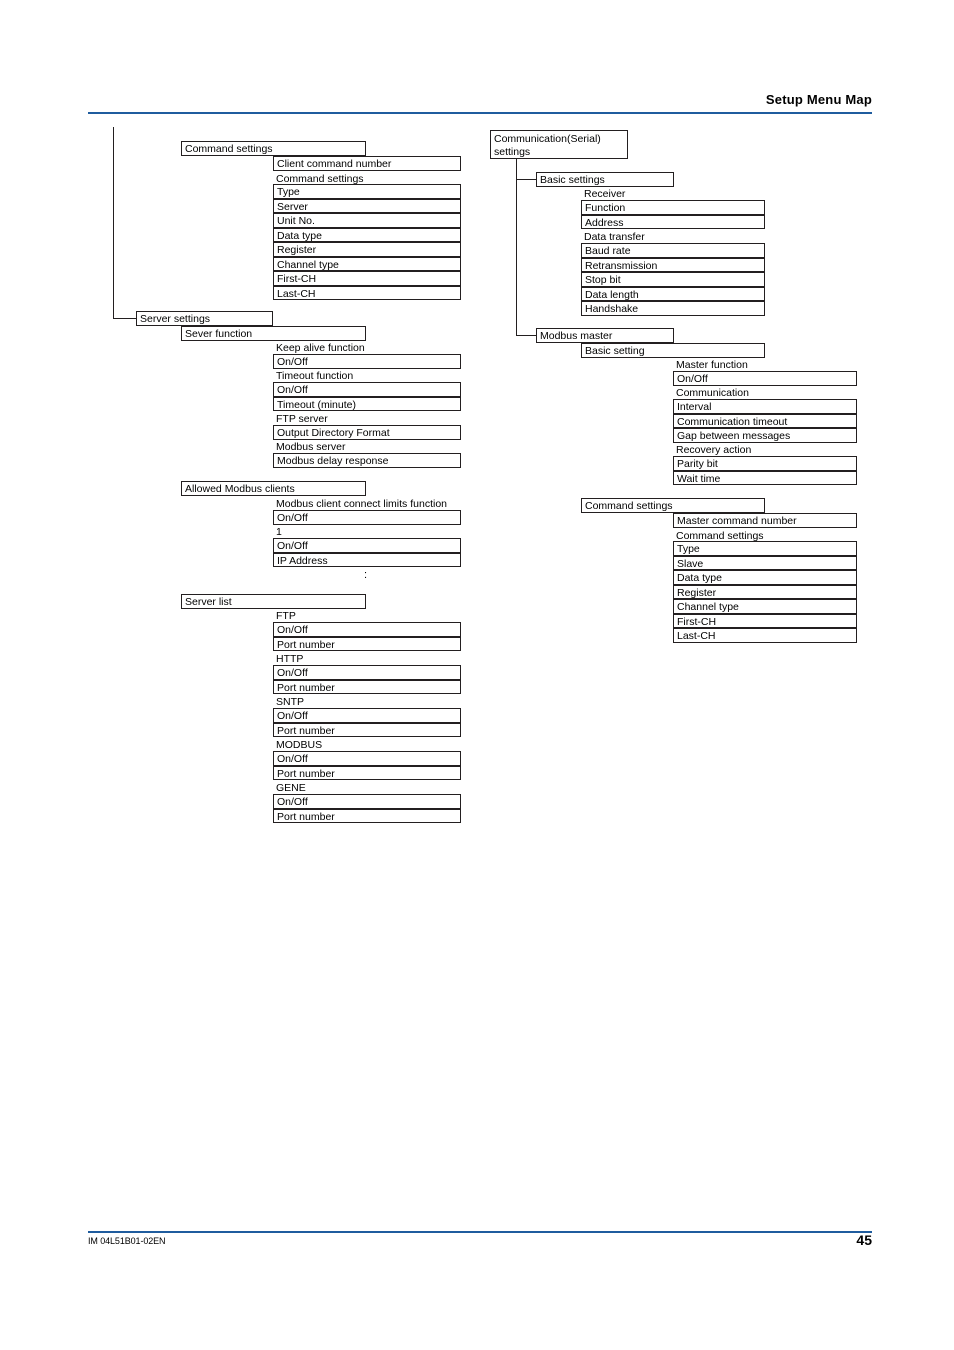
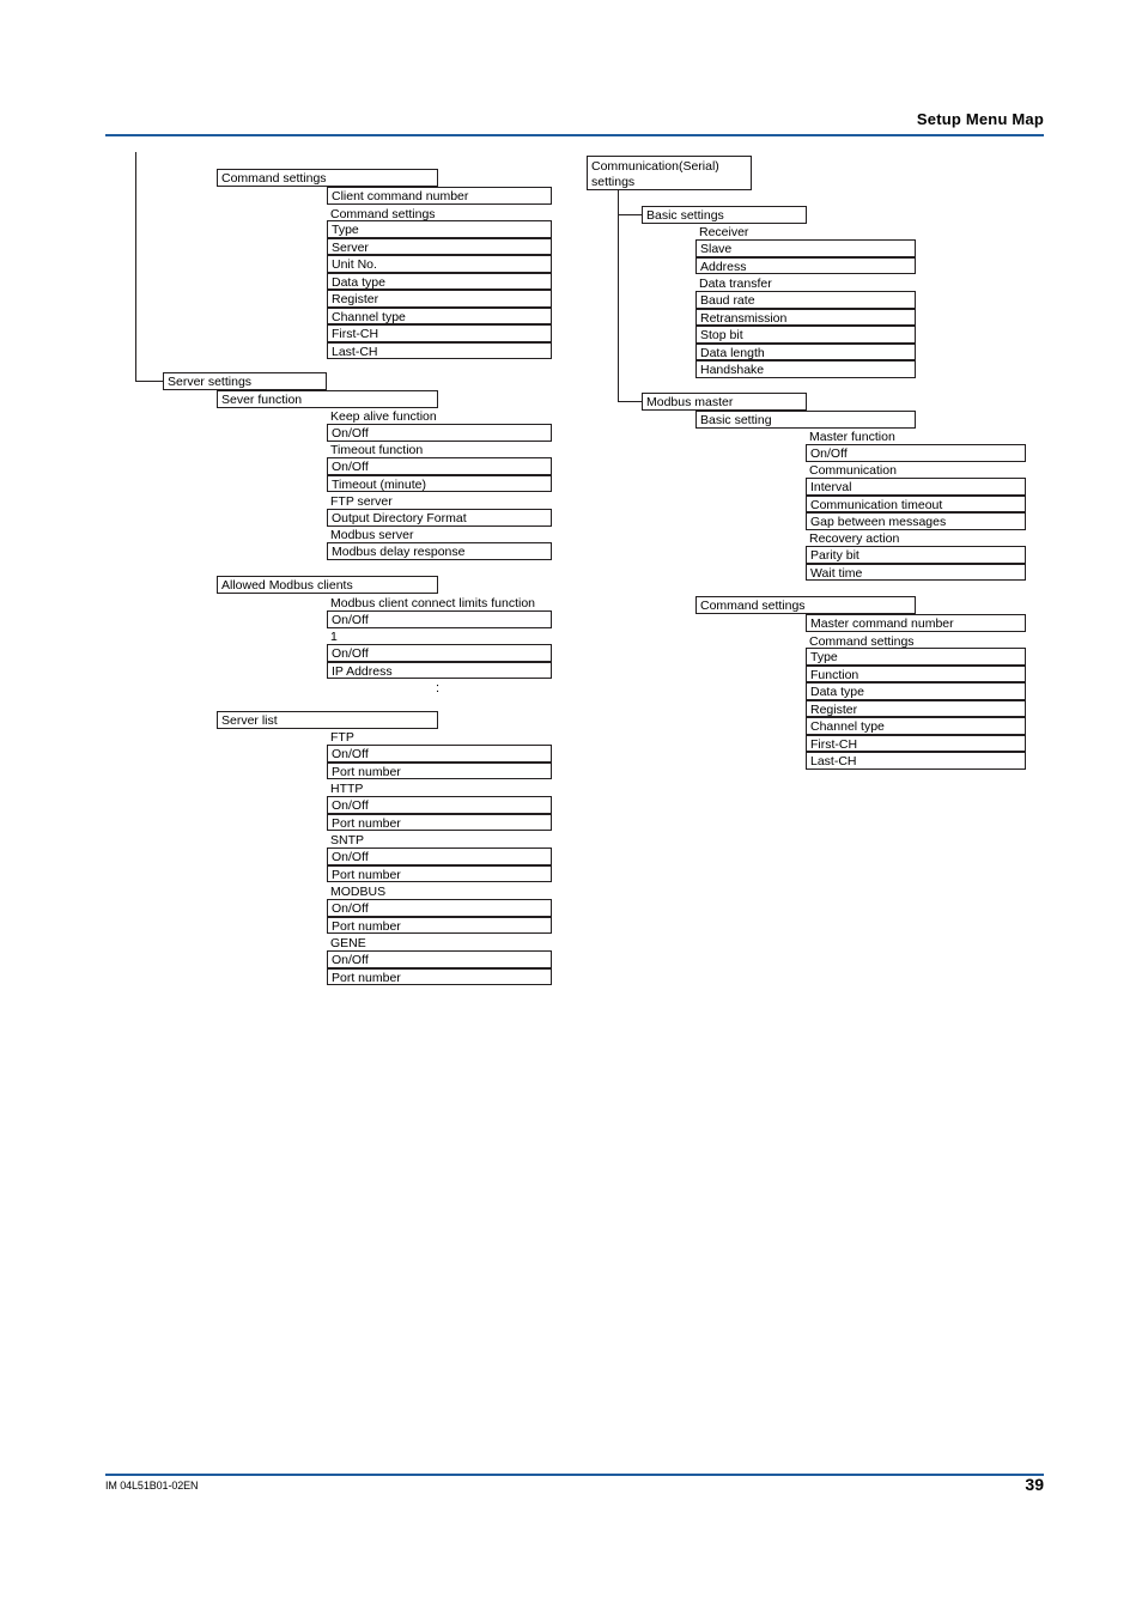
  Setup Menu Map
  Command settings
  Client command number
  Command settings
  Type
  Server
  Unit No.
  Data type
  Register
  Channel type
  First-CH
  Last-CH
  Server settings
  Sever function
  Keep alive function
  On/Off
  Timeout function
  On/Off
  Timeout (minute)
  FTP server
  Output Directory Format
  Modbus server
  Modbus delay response
  Allowed Modbus clients
  Modbus client connect limits function
  On/Off
  1
  On/Off
  IP Address
  :
  Server list
  FTP
  On/Off
  Port number
  HTTP
  On/Off
  Port number
  SNTP
  On/Off
  Port number
  MODBUS
  On/Off
  Port number
  GENE
  On/Off
  Port number
  Communication(Serial)
  settings
  Basic settings
  Receiver
- Function
+ Slave
  Address
  Data transfer
  Baud rate
  Retransmission
  Stop bit
  Data length
  Handshake
  Modbus master
  Basic setting
  Master function
  On/Off
  Communication
  Interval
  Communication timeout
  Gap between messages
  Recovery action
  Parity bit
  Wait time
  Command settings
  Master command number
  Command settings
  Type
- Slave
+ Function
  Data type
  Register
  Channel type
  First-CH
  Last-CH
  IM 04L51B01-02EN
- 45
+ 39
